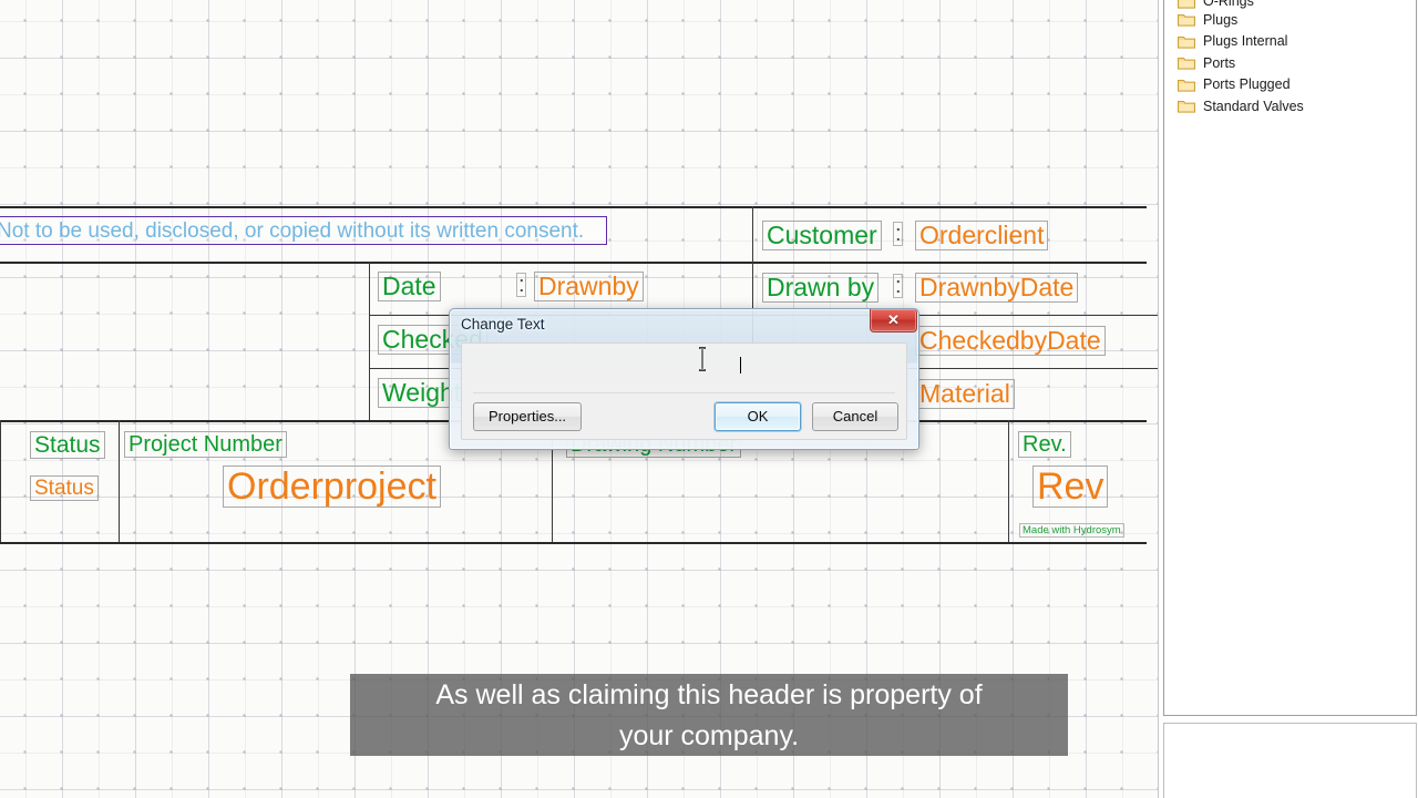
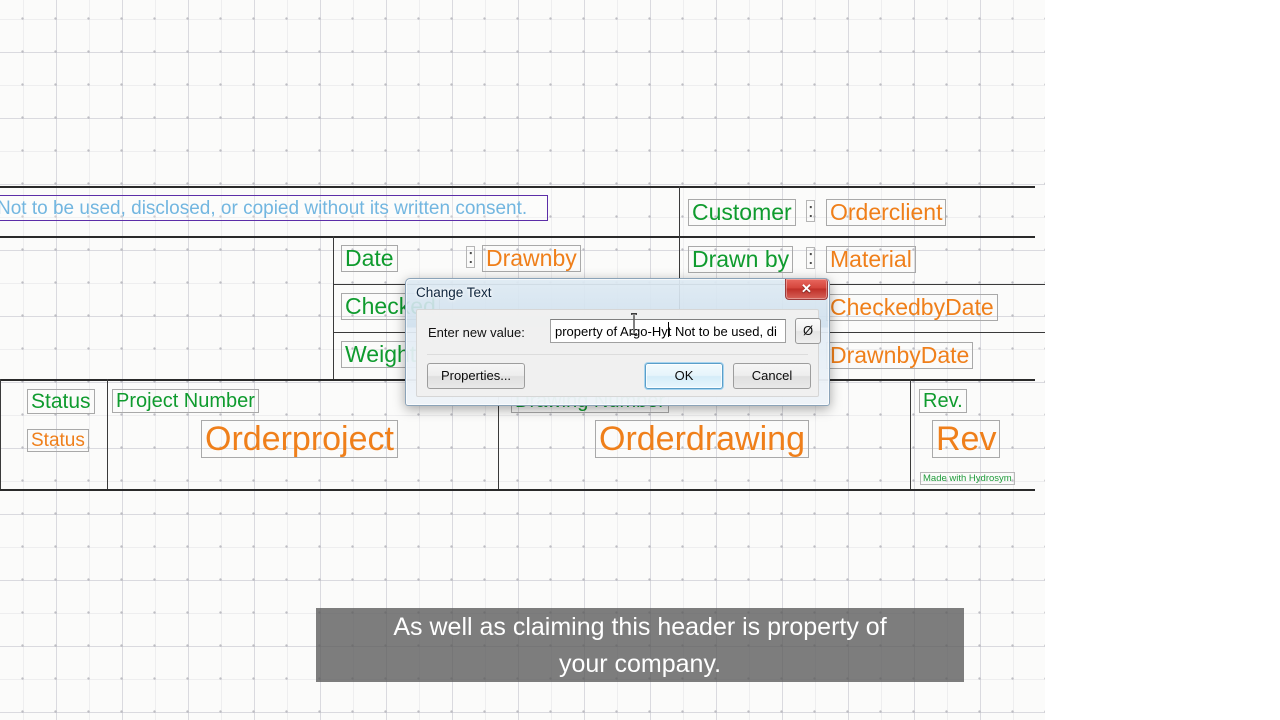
  Not to be used, disclosed, or copied without its written consent.
  Date
  :
  Drawnby
  Weigh
  Customer
  :
  Orderclient
  Drawn by
  :
- DrawnbyDate
+ Material
  CheckedbyDate
- Material
+ DrawnbyDate
  Status
  Status
  Project Number
  Orderproject
+ Orderdrawing
  Rev.
  Rev
  Made with Hydrosym
- O-Rings
- Plugs
- Plugs Internal
- Ports
- Ports Plugged
- Standard Valves
  Change Text
  ✕
+ Enter new value:
+ property of Argo-Hyt Not to be used, di
+ Ø
  Properties...
  OK
  Cancel
  As well as claiming this header is property of
  your company.
